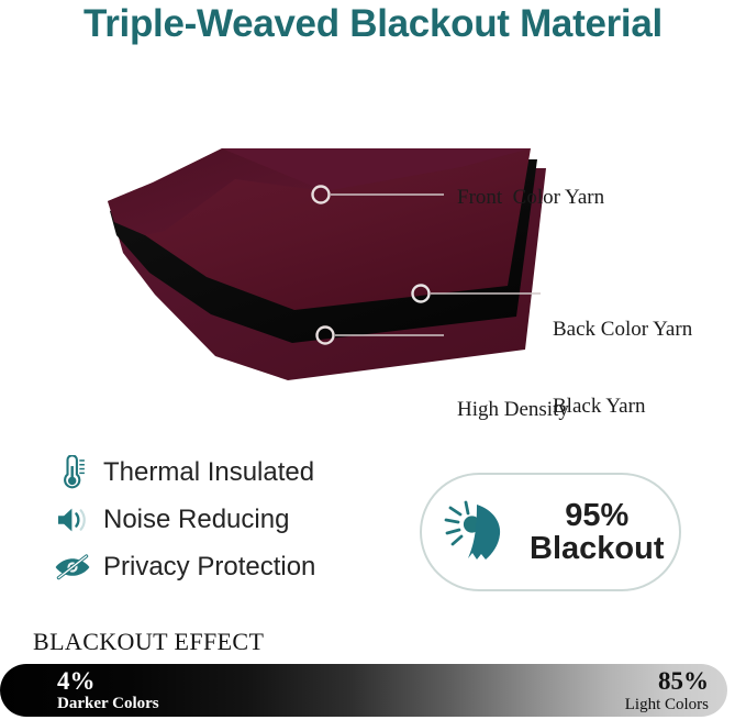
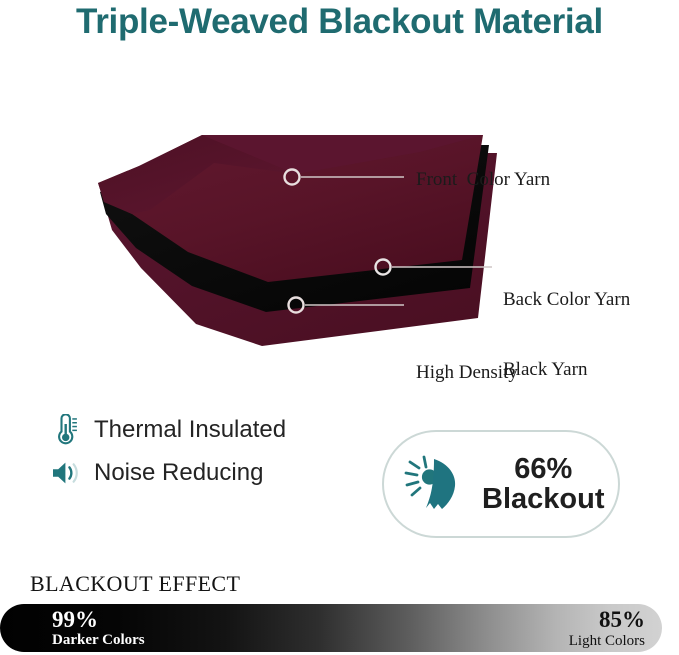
  Triple-Weaved Blackout Material
  Front Color Yarn
  Back Color Yarn
  Black Yarn
  High Density
  Thermal Insulated
  Noise Reducing
- Privacy Protection
- 95%
+ 66%
  Blackout
  BLACKOUT EFFECT
- 4%
+ 99%
  Darker Colors
  85%
  Light Colors
